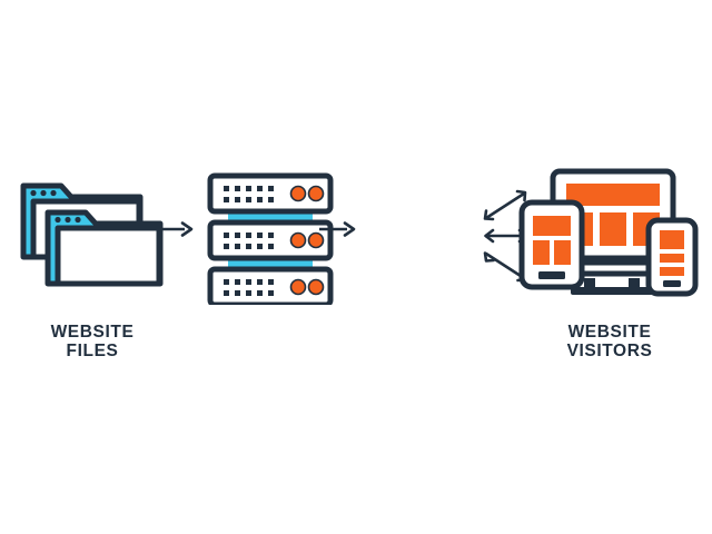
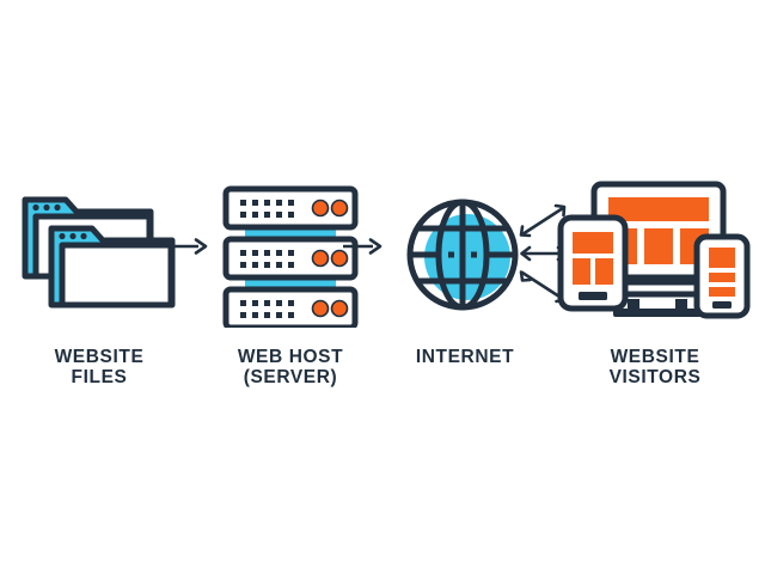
  WEBSITE
  FILES
+ WEB HOST
+ (SERVER)
+ INTERNET
  WEBSITE
  VISITORS
